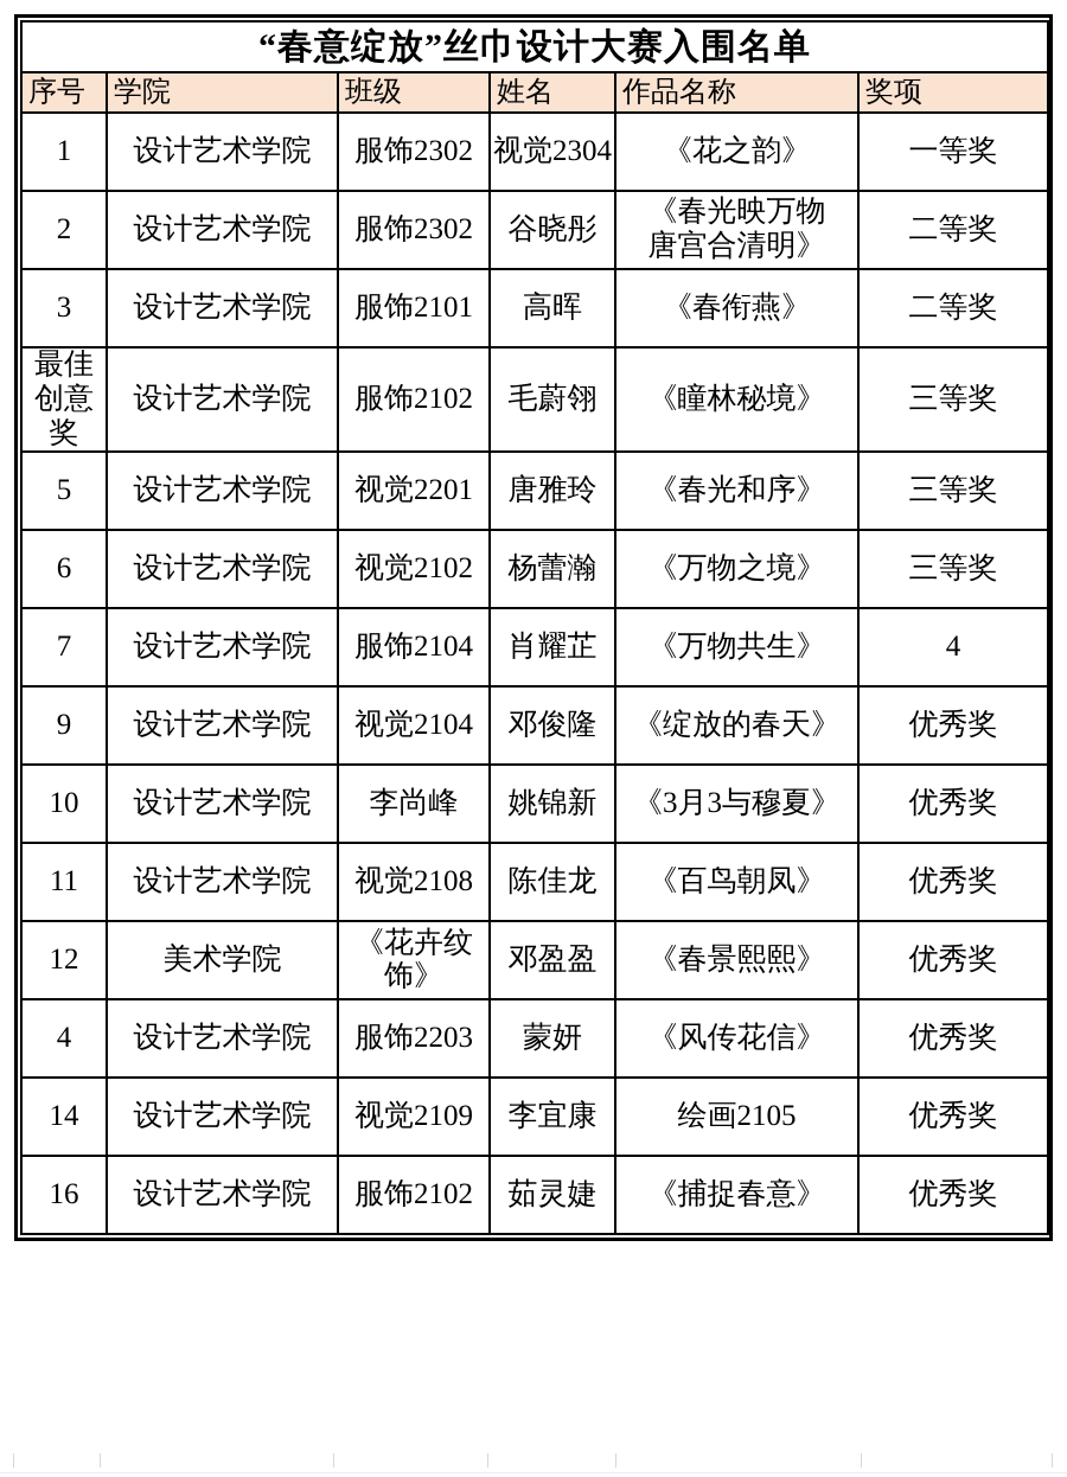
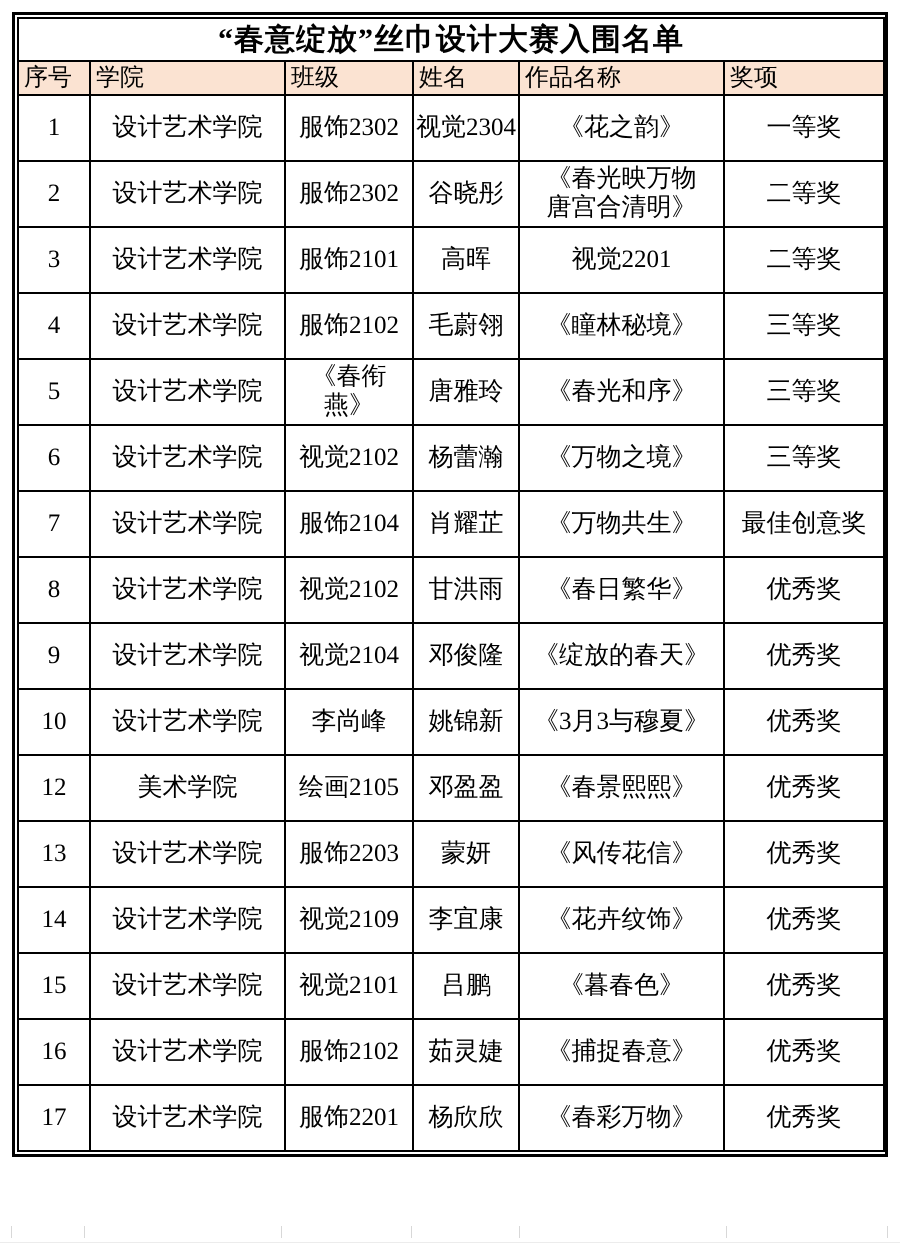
  “春意绽放”丝巾设计大赛入围名单
  序号	学院	班级	姓名	作品名称	奖项
  1	设计艺术学院	服饰2302	视觉2304	《花之韵》	一等奖
  2	设计艺术学院	服饰2302	谷晓彤	《春光映万物 唐宫合清明》	二等奖
- 3	设计艺术学院	服饰2101	高晖	《春衔燕》	二等奖
+ 3	设计艺术学院	服饰2101	高晖	视觉2201	二等奖
- 最佳创意奖	设计艺术学院	服饰2102	毛蔚翎	《瞳林秘境》	三等奖
+ 4	设计艺术学院	服饰2102	毛蔚翎	《瞳林秘境》	三等奖
- 5	设计艺术学院	视觉2201	唐雅玲	《春光和序》	三等奖
+ 5	设计艺术学院	《春衔燕》	唐雅玲	《春光和序》	三等奖
  6	设计艺术学院	视觉2102	杨蕾瀚	《万物之境》	三等奖
- 7	设计艺术学院	服饰2104	肖耀芷	《万物共生》	4
+ 7	设计艺术学院	服饰2104	肖耀芷	《万物共生》	最佳创意奖
+ 8	设计艺术学院	视觉2102	甘洪雨	《春日繁华》	优秀奖
  9	设计艺术学院	视觉2104	邓俊隆	《绽放的春天》	优秀奖
  10	设计艺术学院	李尚峰	姚锦新	《3月3与穆夏》	优秀奖
- 11	设计艺术学院	视觉2108	陈佳龙	《百鸟朝凤》	优秀奖
- 12	美术学院	《花卉纹饰》	邓盈盈	《春景熙熙》	优秀奖
+ 12	美术学院	绘画2105	邓盈盈	《春景熙熙》	优秀奖
- 4	设计艺术学院	服饰2203	蒙妍	《风传花信》	优秀奖
+ 13	设计艺术学院	服饰2203	蒙妍	《风传花信》	优秀奖
- 14	设计艺术学院	视觉2109	李宜康	绘画2105	优秀奖
+ 14	设计艺术学院	视觉2109	李宜康	《花卉纹饰》	优秀奖
+ 15	设计艺术学院	视觉2101	吕鹏	《暮春色》	优秀奖
  16	设计艺术学院	服饰2102	茹灵婕	《捕捉春意》	优秀奖
+ 17	设计艺术学院	服饰2201	杨欣欣	《春彩万物》	优秀奖
